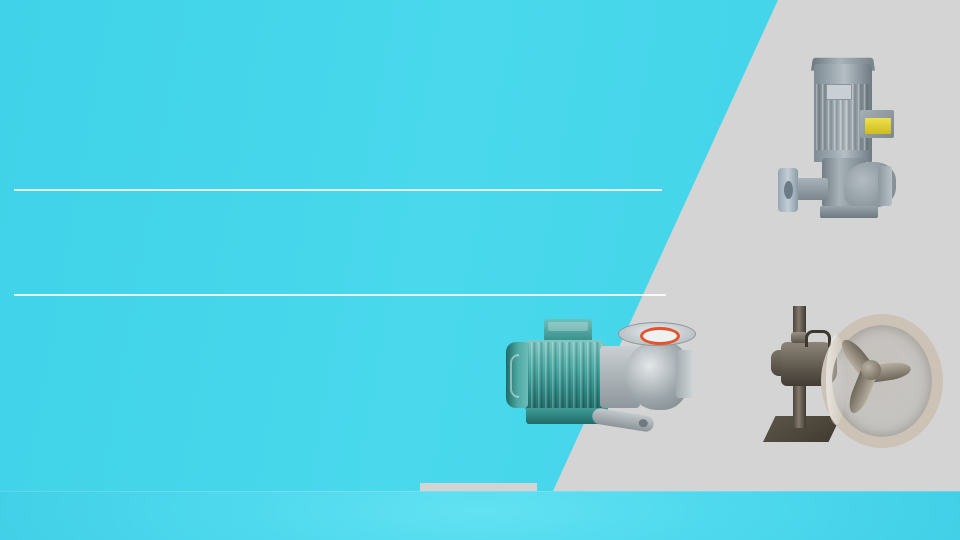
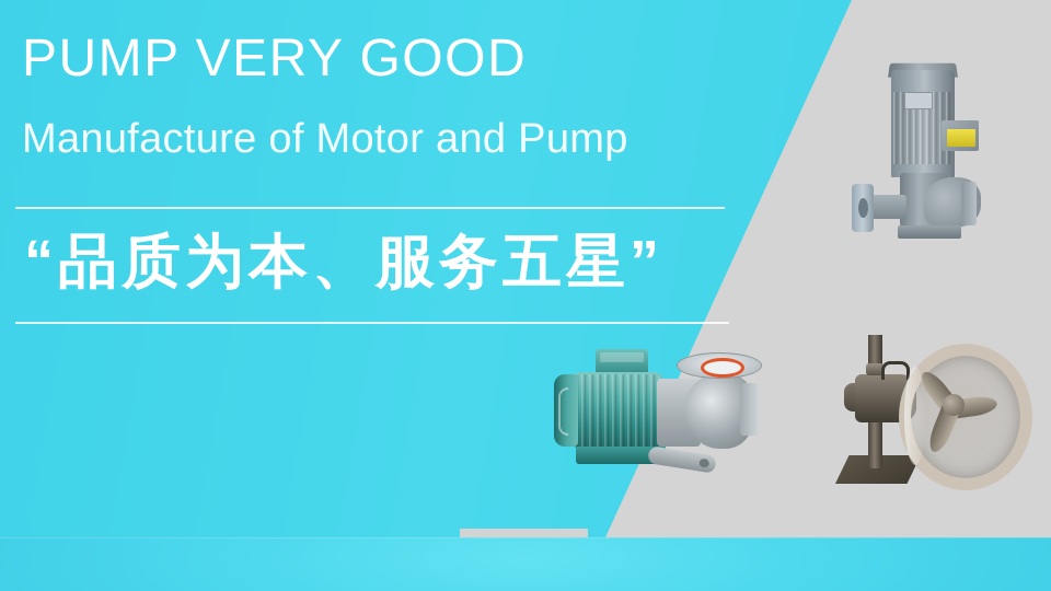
+ PUMP VERY GOOD
+ Manufacture of Motor and Pump
+ “品质为本、服务五星”
